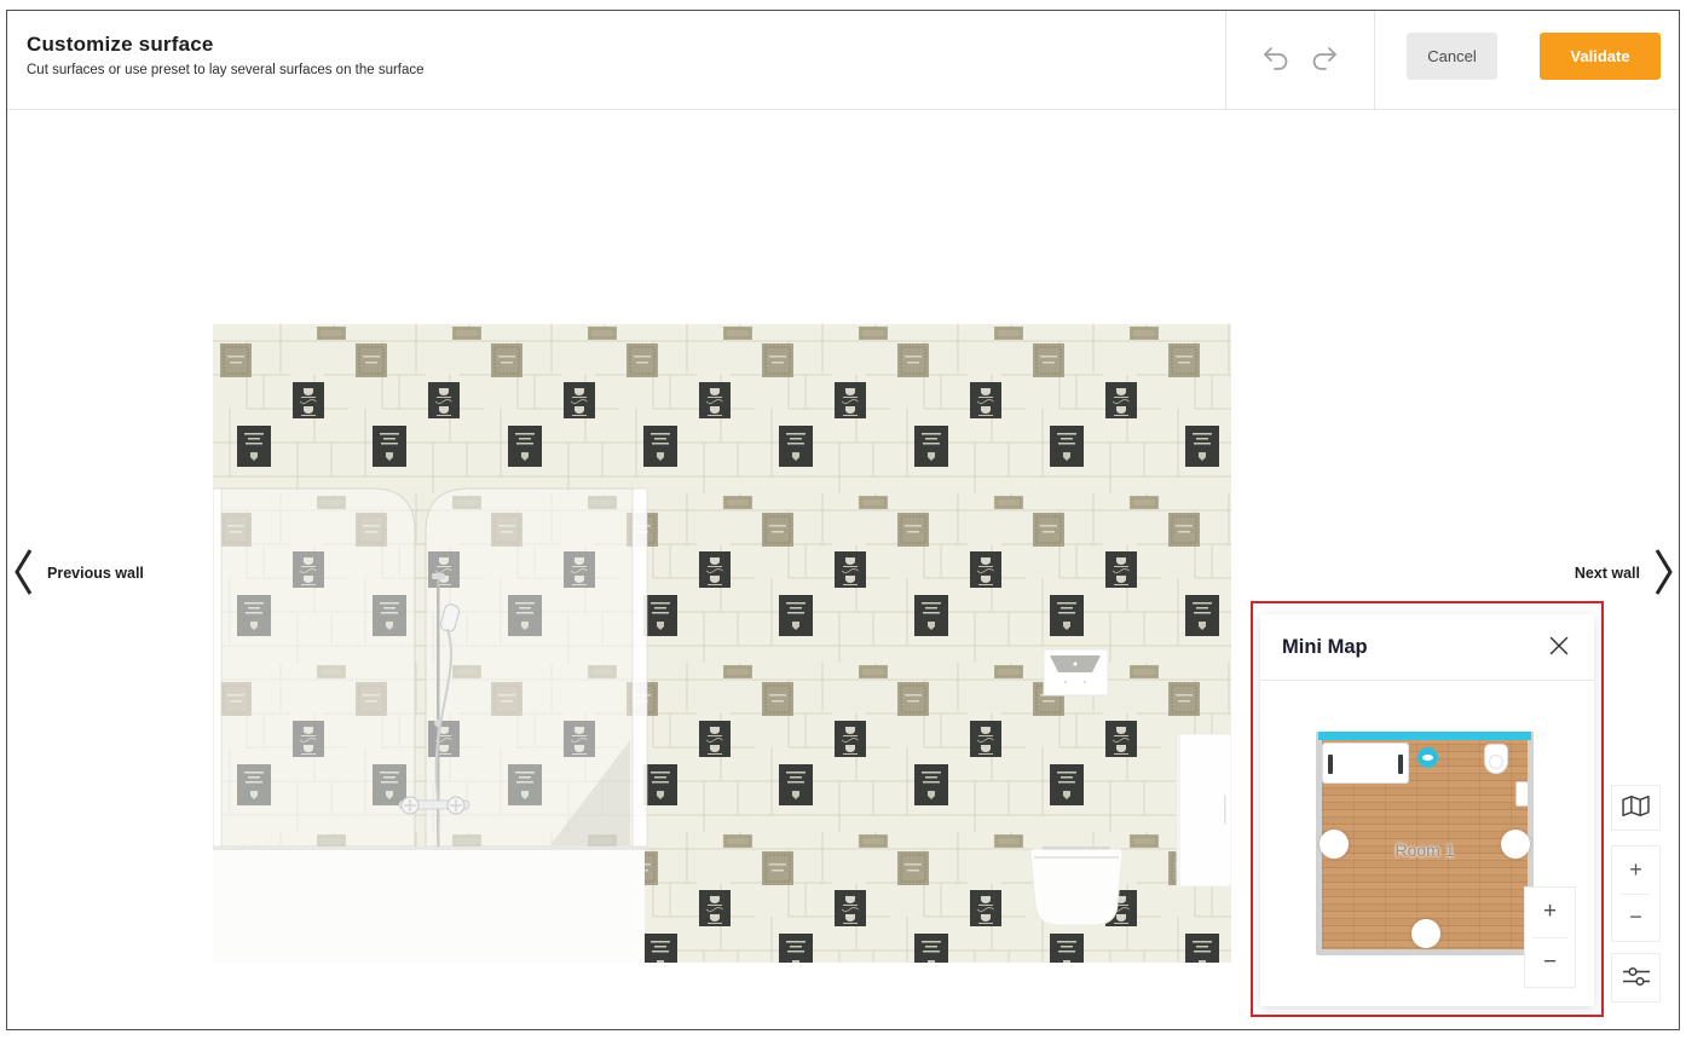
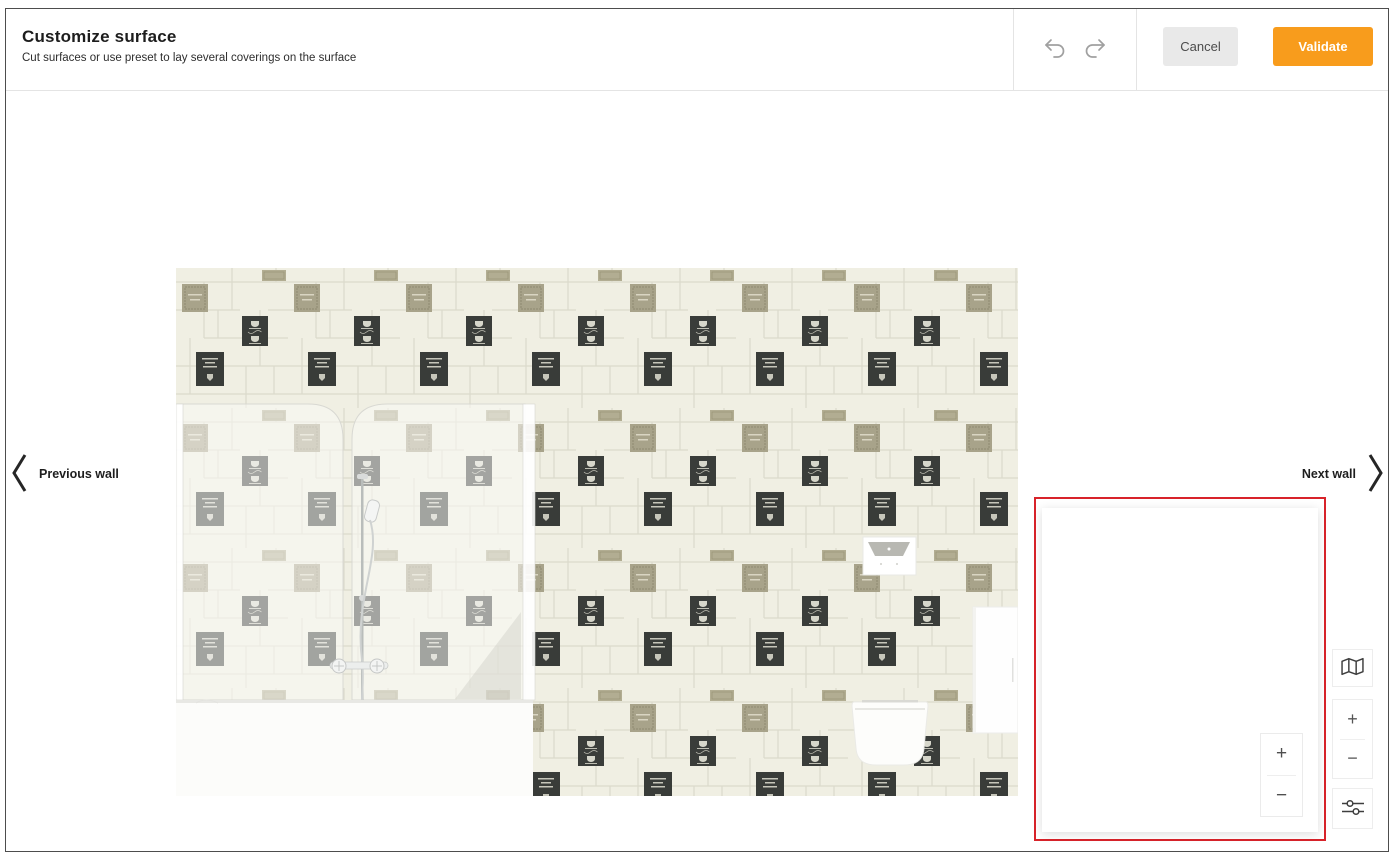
  Customize surface
- Cut surfaces or use preset to lay several surfaces on the surface
+ Cut surfaces or use preset to lay several coverings on the surface
  Cancel
  Validate
  Previous wall
  Next wall
- Mini Map
- Room 1
  +
  −
  +
  −
